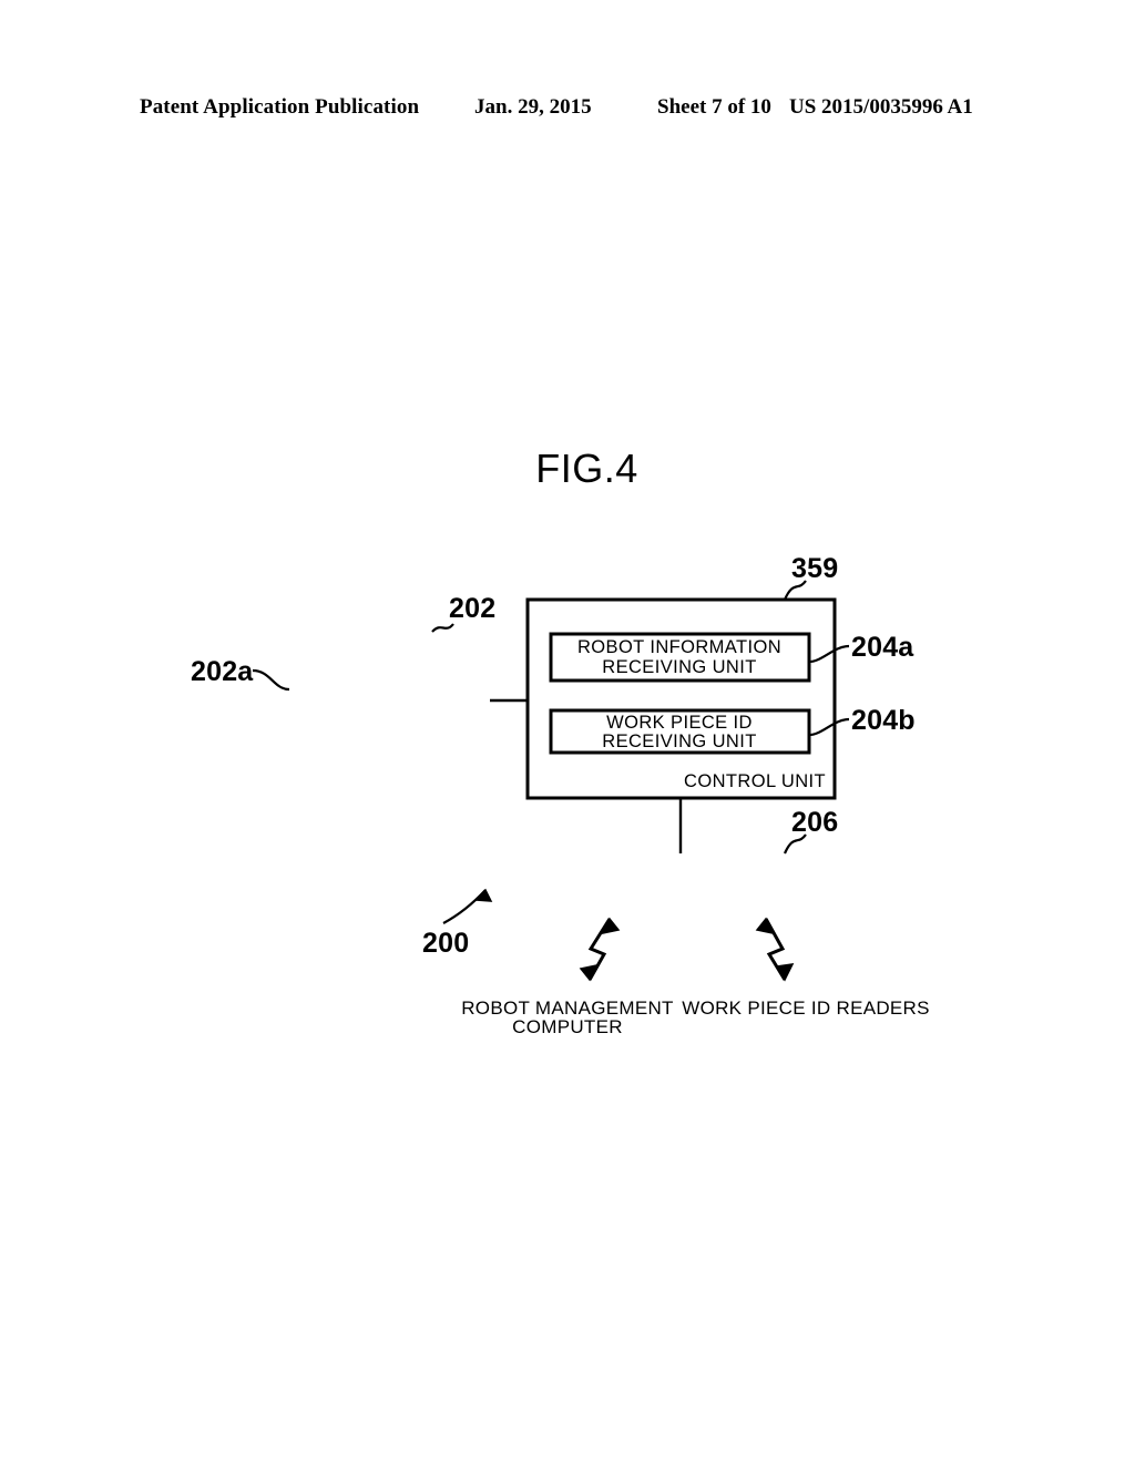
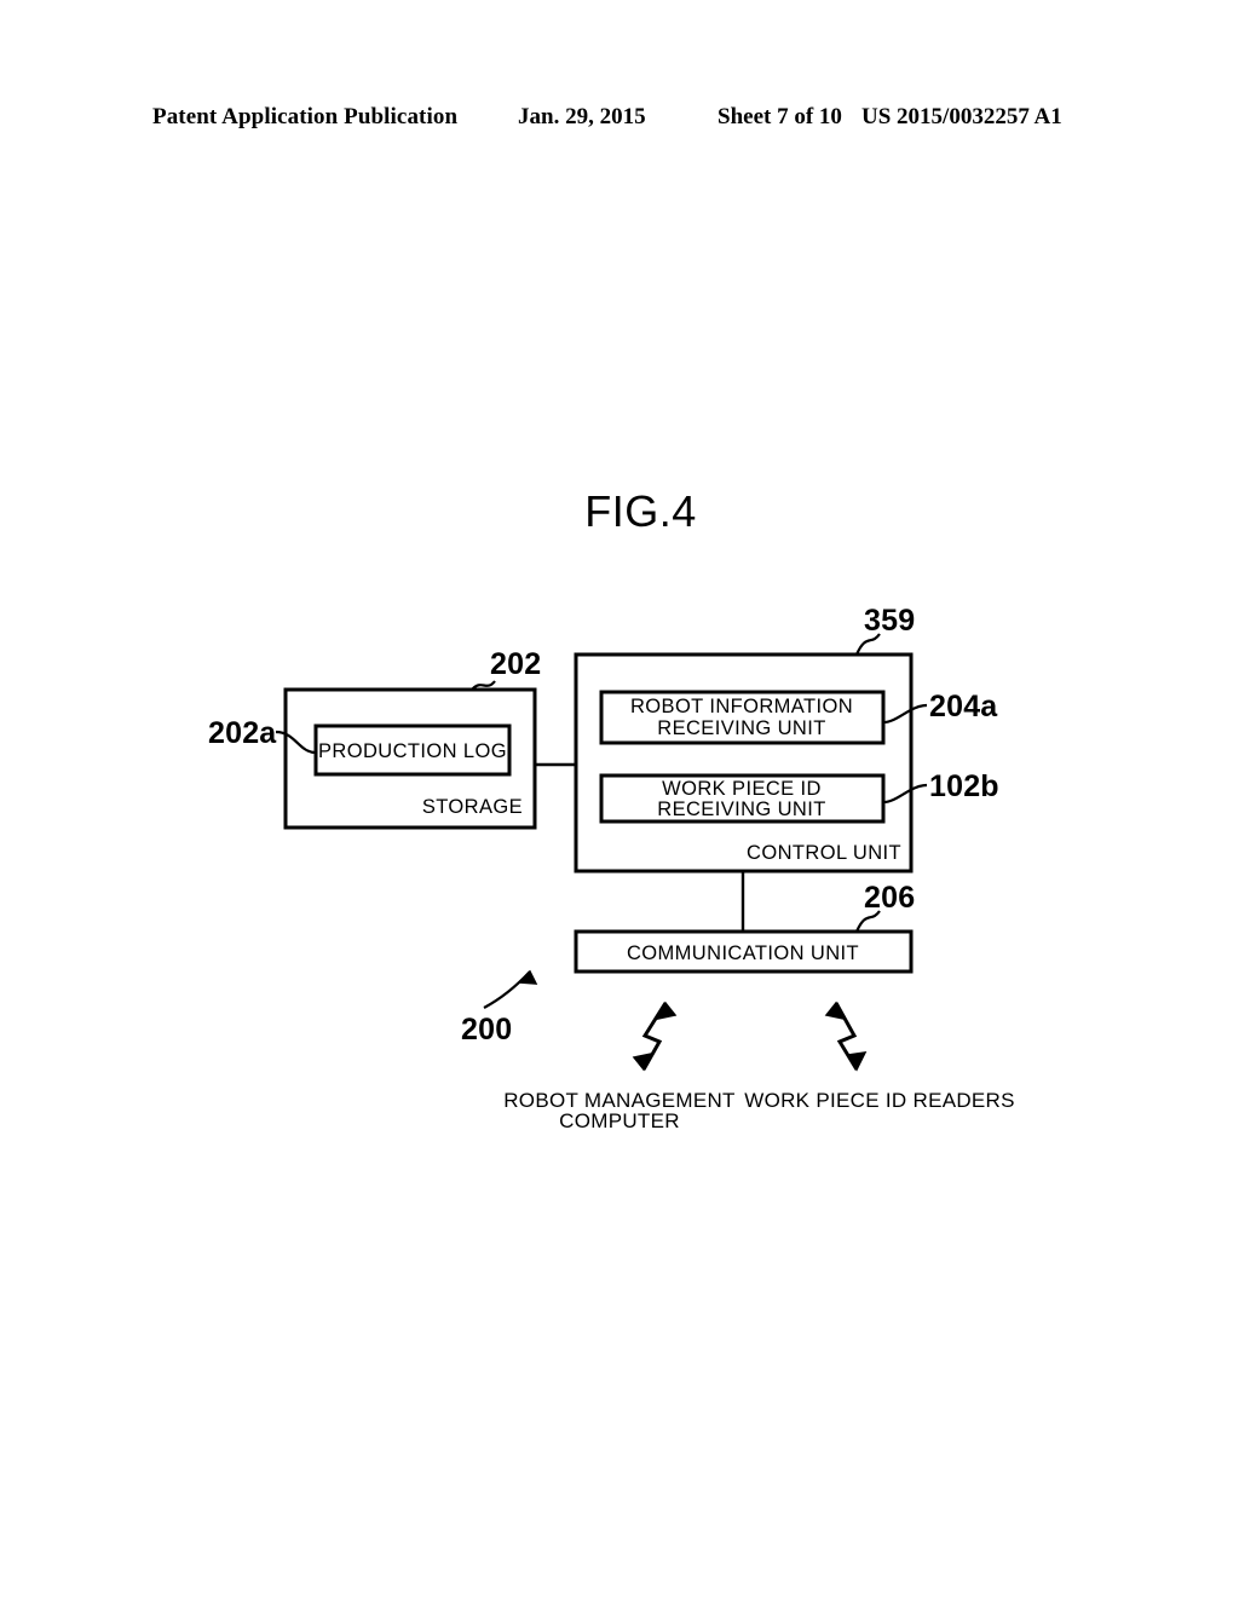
  Patent Application Publication
  Jan. 29, 2015
  Sheet 7 of 10
- US 2015/0035996 A1
+ US 2015/0032257 A1
  FIG.4
+ STORAGE
+ PRODUCTION LOG
  202
  202a
  CONTROL UNIT
  ROBOT INFORMATION
  RECEIVING UNIT
  WORK PIECE ID
  RECEIVING UNIT
  359
  204a
- 204b
+ 102b
+ COMMUNICATION UNIT
  206
  200
  ROBOT MANAGEMENT
  COMPUTER
  WORK PIECE ID READERS
